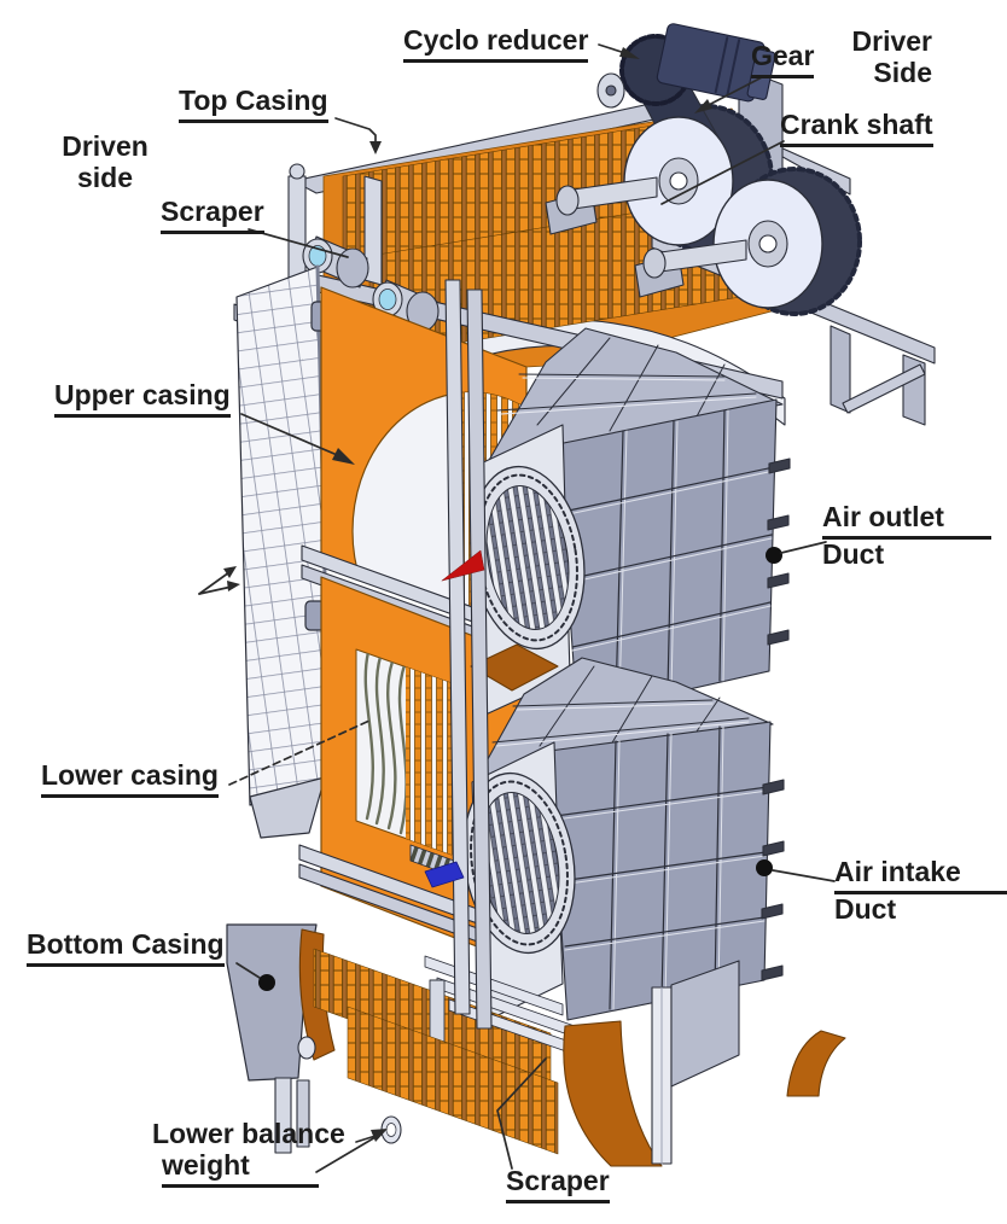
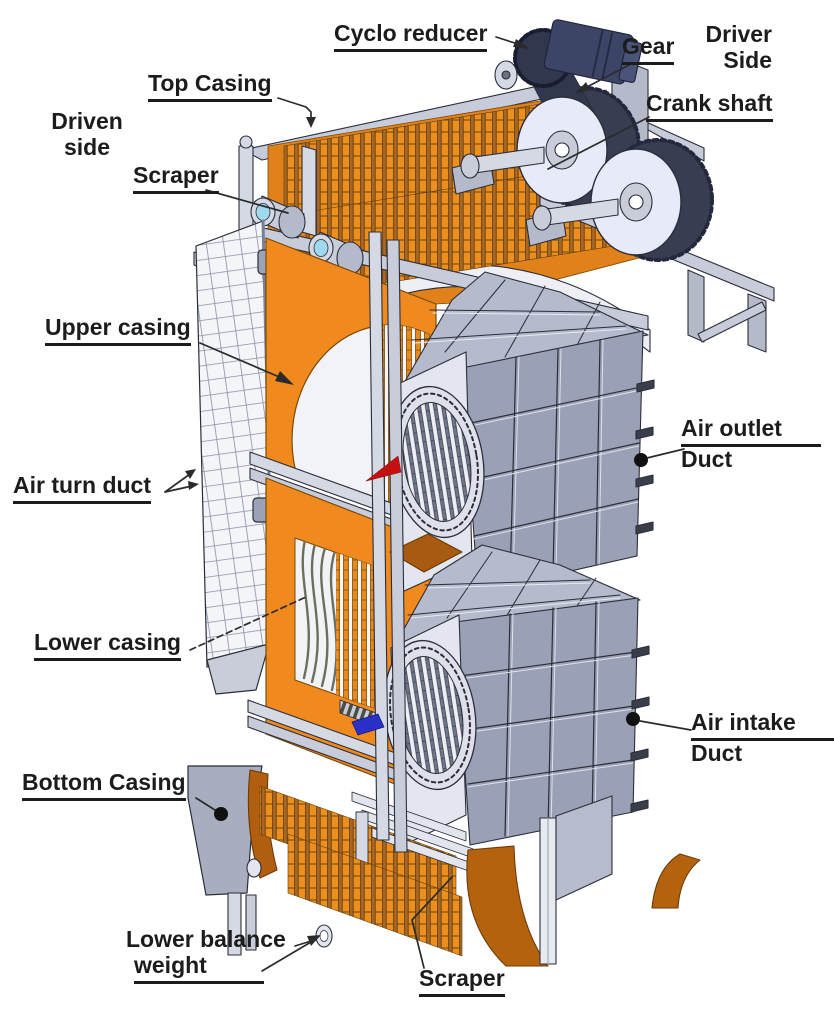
  Cyclo reducer
  Top Casing
  Driver
  Side
  Gear
  Crank shaft
  Driven
  side
  Scraper
  Upper casing
  Air outlet
  Duct
+ Air turn duct
  Lower casing
  Air intake
  Duct
  Bottom Casing
  Lower balance
  weight
  Scraper
